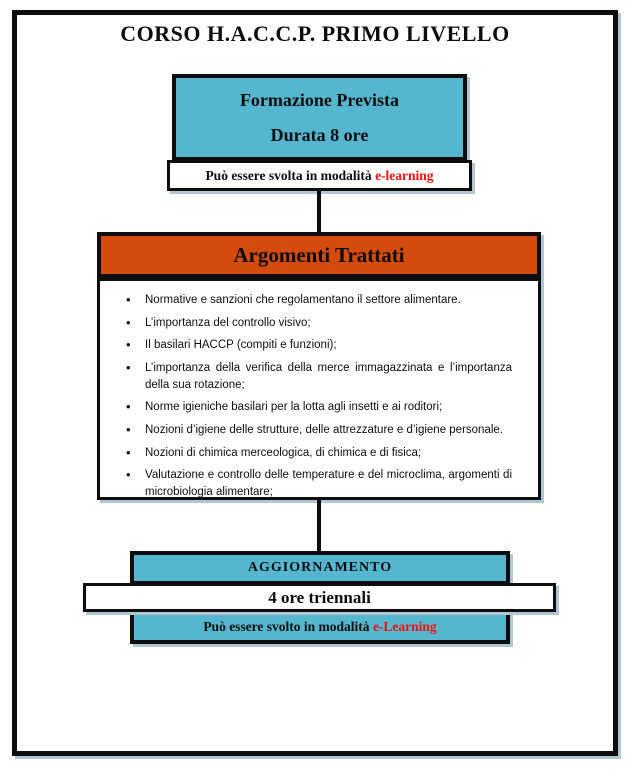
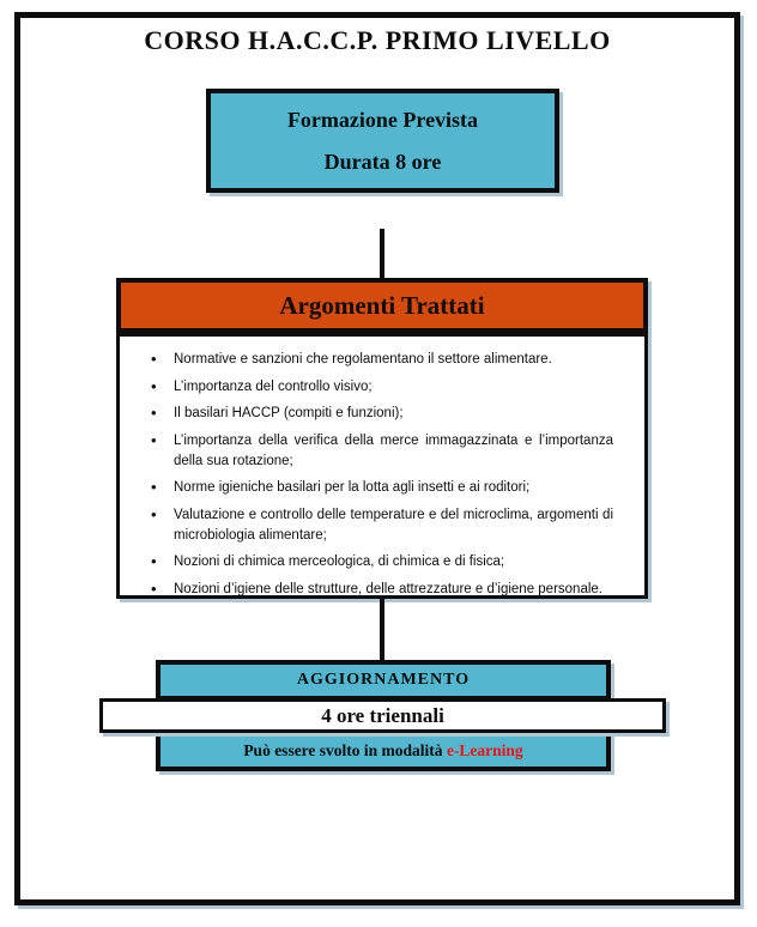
  CORSO H.A.C.C.P. PRIMO LIVELLO
  Formazione Prevista
  Durata 8 ore
- Può essere svolta in modalità e-learning
  Argomenti Trattati
  Normative e sanzioni che regolamentano il settore alimentare.
  L’importanza del controllo visivo;
  Il basilari HACCP (compiti e funzioni);
  L’importanza della verifica della merce immagazzinata e l’importanza della sua rotazione;
  Norme igieniche basilari per la lotta agli insetti e ai roditori;
- Nozioni d’igiene delle strutture, delle attrezzature e d’igiene personale.
+ Valutazione e controllo delle temperature e del microclima, argomenti di microbiologia alimentare;
  Nozioni di chimica merceologica, di chimica e di fisica;
- Valutazione e controllo delle temperature e del microclima, argomenti di microbiologia alimentare;
+ Nozioni d’igiene delle strutture, delle attrezzature e d’igiene personale.
  AGGIORNAMENTO
  4 ore triennali
  Può essere svolto in modalità e-Learning
